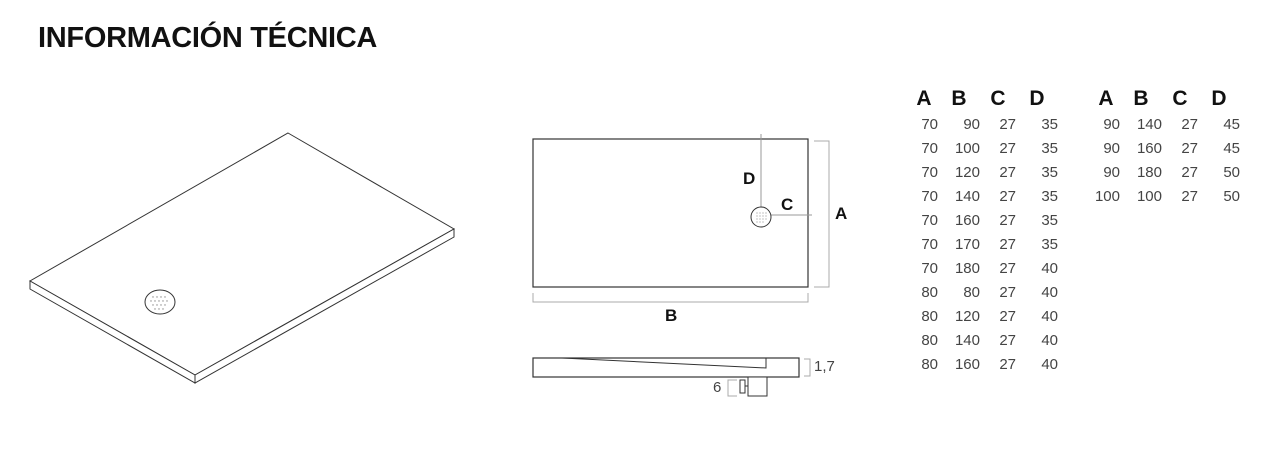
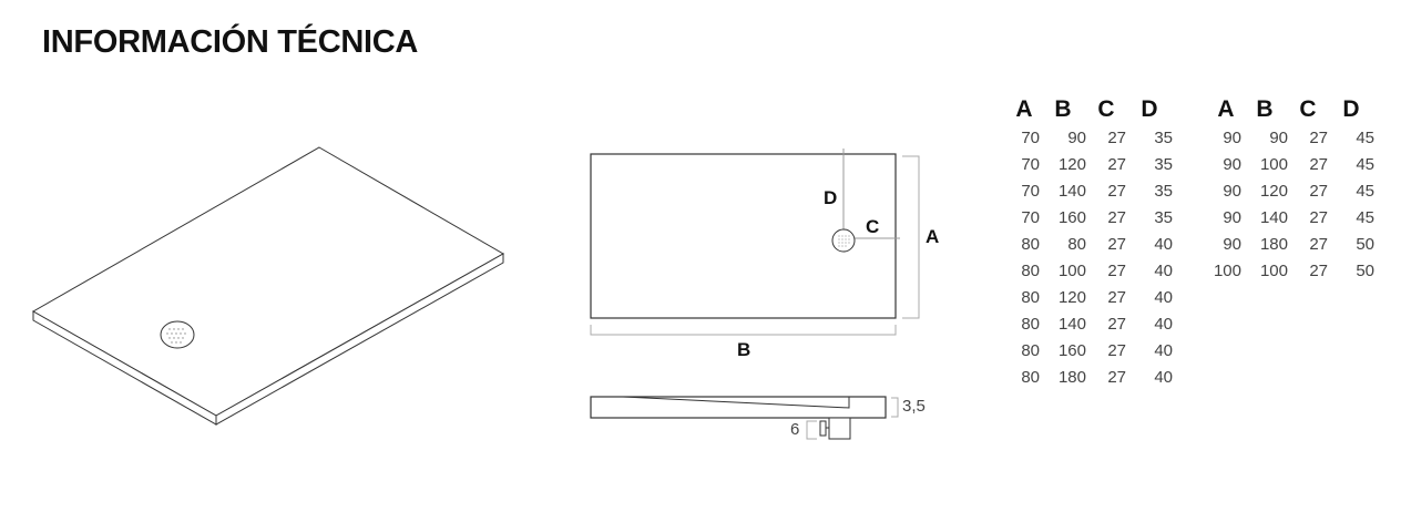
  INFORMACIÓN TÉCNICA
  D
  C
  A
  B
- 1,7
+ 3,5
  6
  A	B	C	D
  70	90	27	35
- 70	100	27	35
  70	120	27	35
  70	140	27	35
  70	160	27	35
- 70	170	27	35
- 70	180	27	40
  80	80	27	40
+ 80	100	27	40
  80	120	27	40
  80	140	27	40
  80	160	27	40
+ 80	180	27	40
  A	B	C	D
+ 90	90	27	45
+ 90	100	27	45
+ 90	120	27	45
  90	140	27	45
- 90	160	27	45
  90	180	27	50
  100	100	27	50
